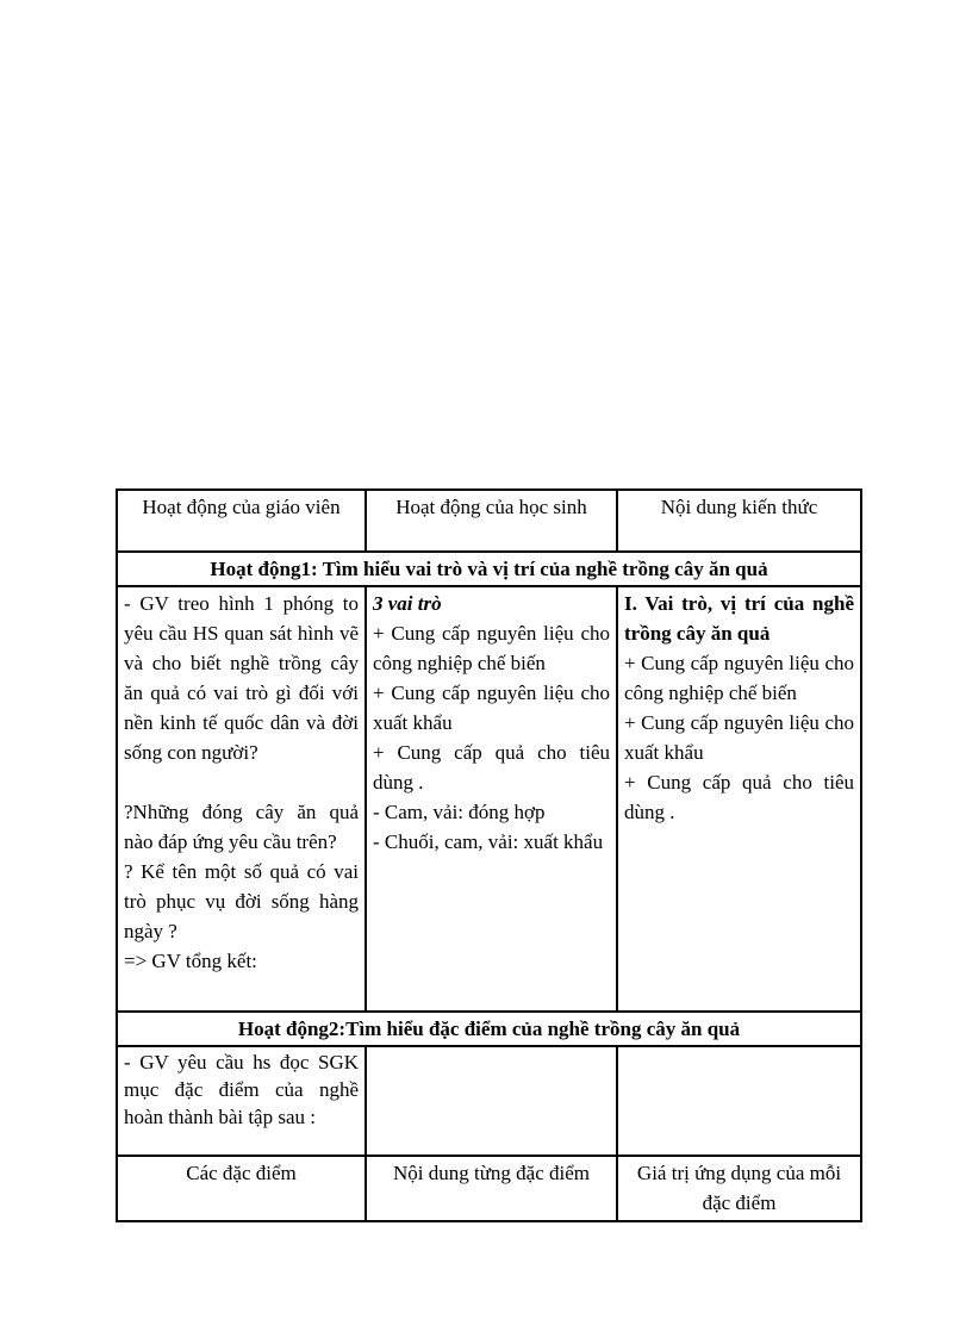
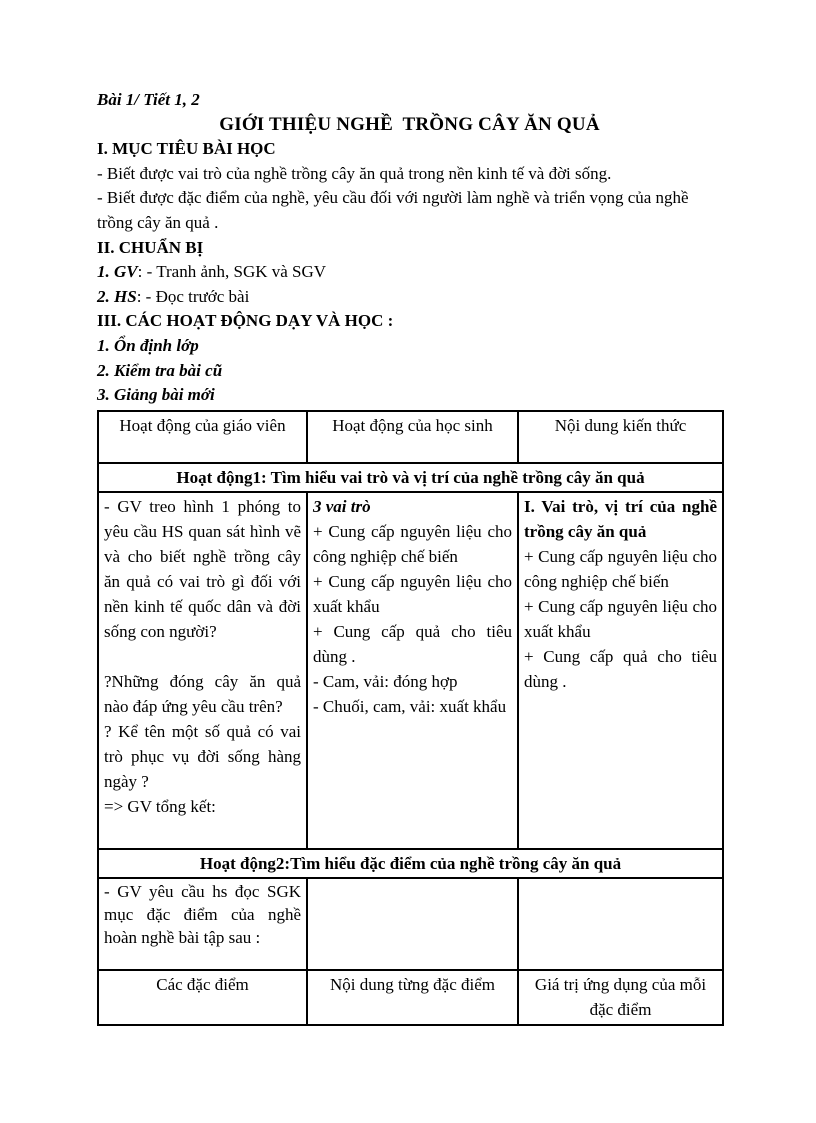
+ Bài 1/ Tiết 1, 2
+ GIỚI THIỆU NGHỀ TRỒNG CÂY ĂN QUẢ
+ I. MỤC TIÊU BÀI HỌC
+ - Biết được vai trò của nghề trồng cây ăn quả trong nền kinh tế và đời sống.
+ - Biết được đặc điểm của nghề, yêu cầu đối với người làm nghề và triển vọng của nghề trồng cây ăn quả .
+ II. CHUẨN BỊ
+ 1. GV: - Tranh ảnh, SGK và SGV
+ 2. HS: - Đọc trước bài
+ III. CÁC HOẠT ĐỘNG DẠY VÀ HỌC :
+ 1. Ổn định lớp
+ 2. Kiểm tra bài cũ
+ 3. Giảng bài mới
  Hoạt động của giáo viên	Hoạt động của học sinh	Nội dung kiến thức
  Hoạt động1: Tìm hiểu vai trò và vị trí của nghề trồng cây ăn quả
  - GV treo hình 1 phóng to yêu cầu HS quan sát hình vẽ và cho biết nghề trồng cây ăn quả có vai trò gì đối với nền kinh tế quốc dân và đời sống con người? ?Những đóng cây ăn quả nào đáp ứng yêu cầu trên? ? Kể tên một số quả có vai trò phục vụ đời sống hàng ngày ? => GV tổng kết:	3 vai trò + Cung cấp nguyên liệu cho công nghiệp chế biến + Cung cấp nguyên liệu cho xuất khẩu + Cung cấp quả cho tiêu dùng . - Cam, vải: đóng hợp - Chuối, cam, vải: xuất khẩu	I. Vai trò, vị trí của nghề trồng cây ăn quả + Cung cấp nguyên liệu cho công nghiệp chế biến + Cung cấp nguyên liệu cho xuất khẩu + Cung cấp quả cho tiêu dùng .
  Hoạt động2:Tìm hiểu đặc điểm của nghề trồng cây ăn quả
- - GV yêu cầu hs đọc SGK mục đặc điểm của nghề hoàn thành bài tập sau :
+ - GV yêu cầu hs đọc SGK mục đặc điểm của nghề hoàn nghề bài tập sau :
  Các đặc điểm	Nội dung từng đặc điểm	Giá trị ứng dụng của mỗi đặc điểm
